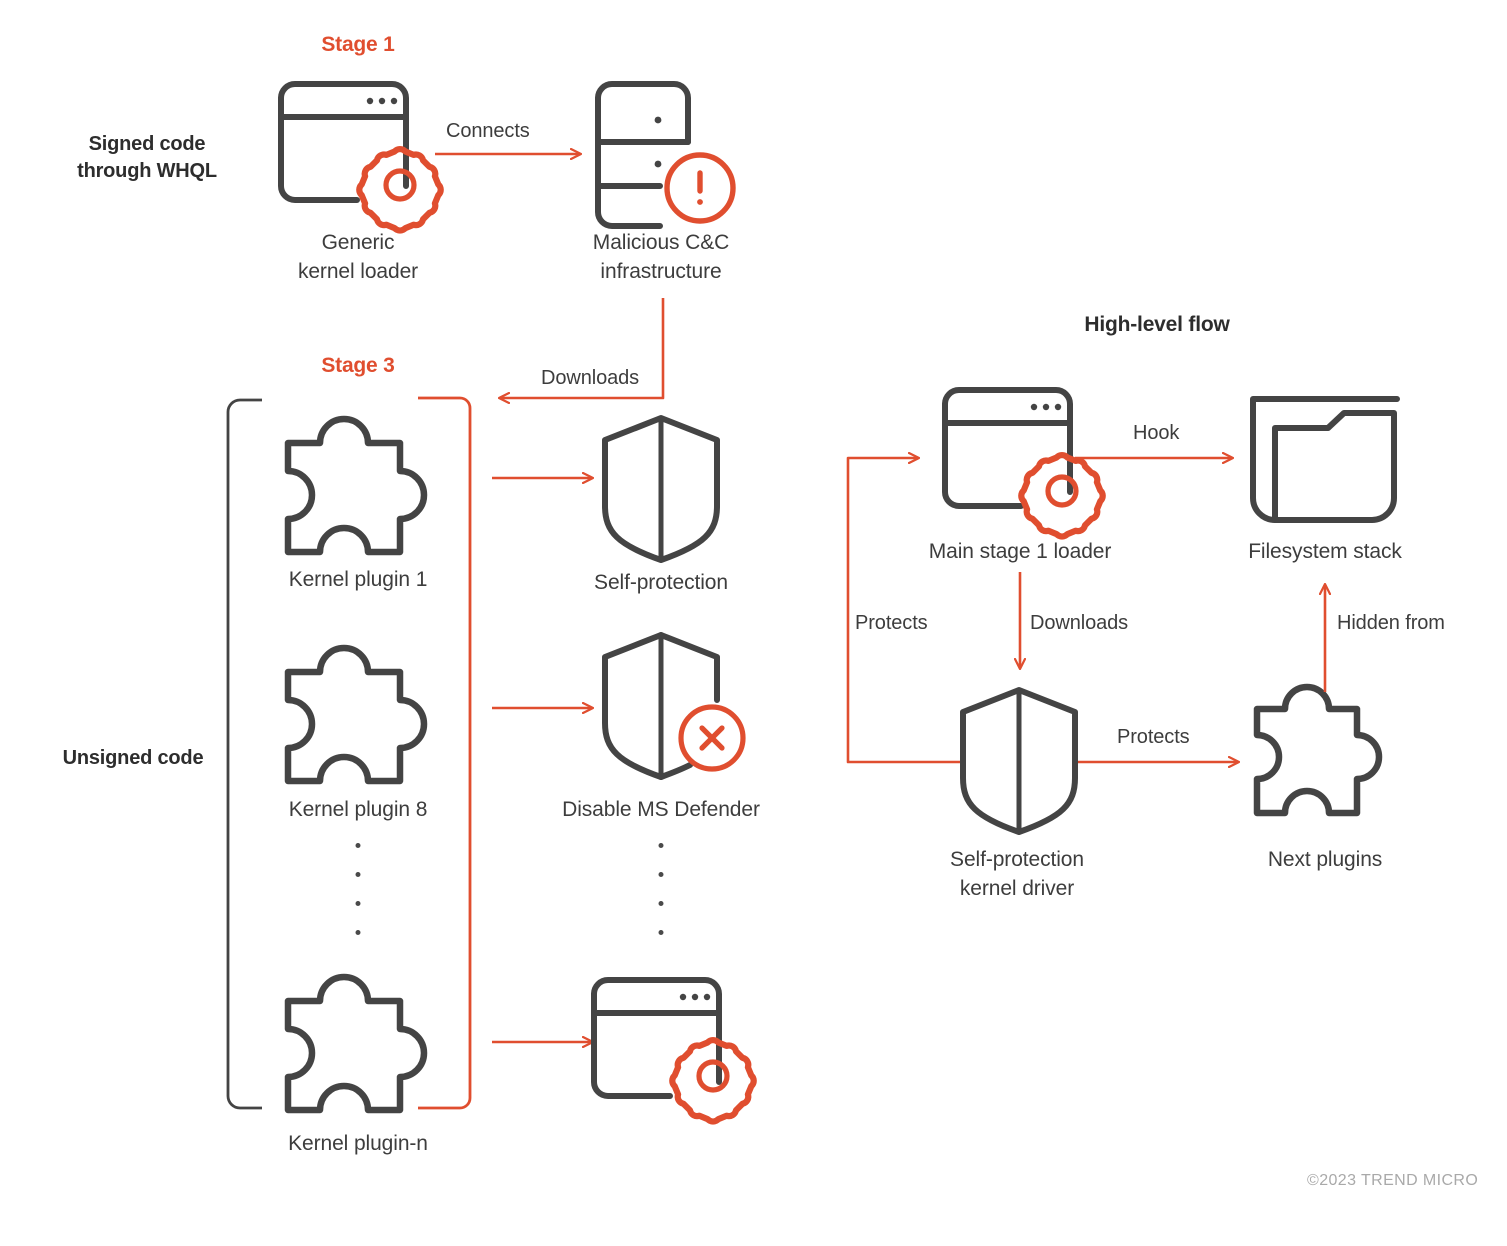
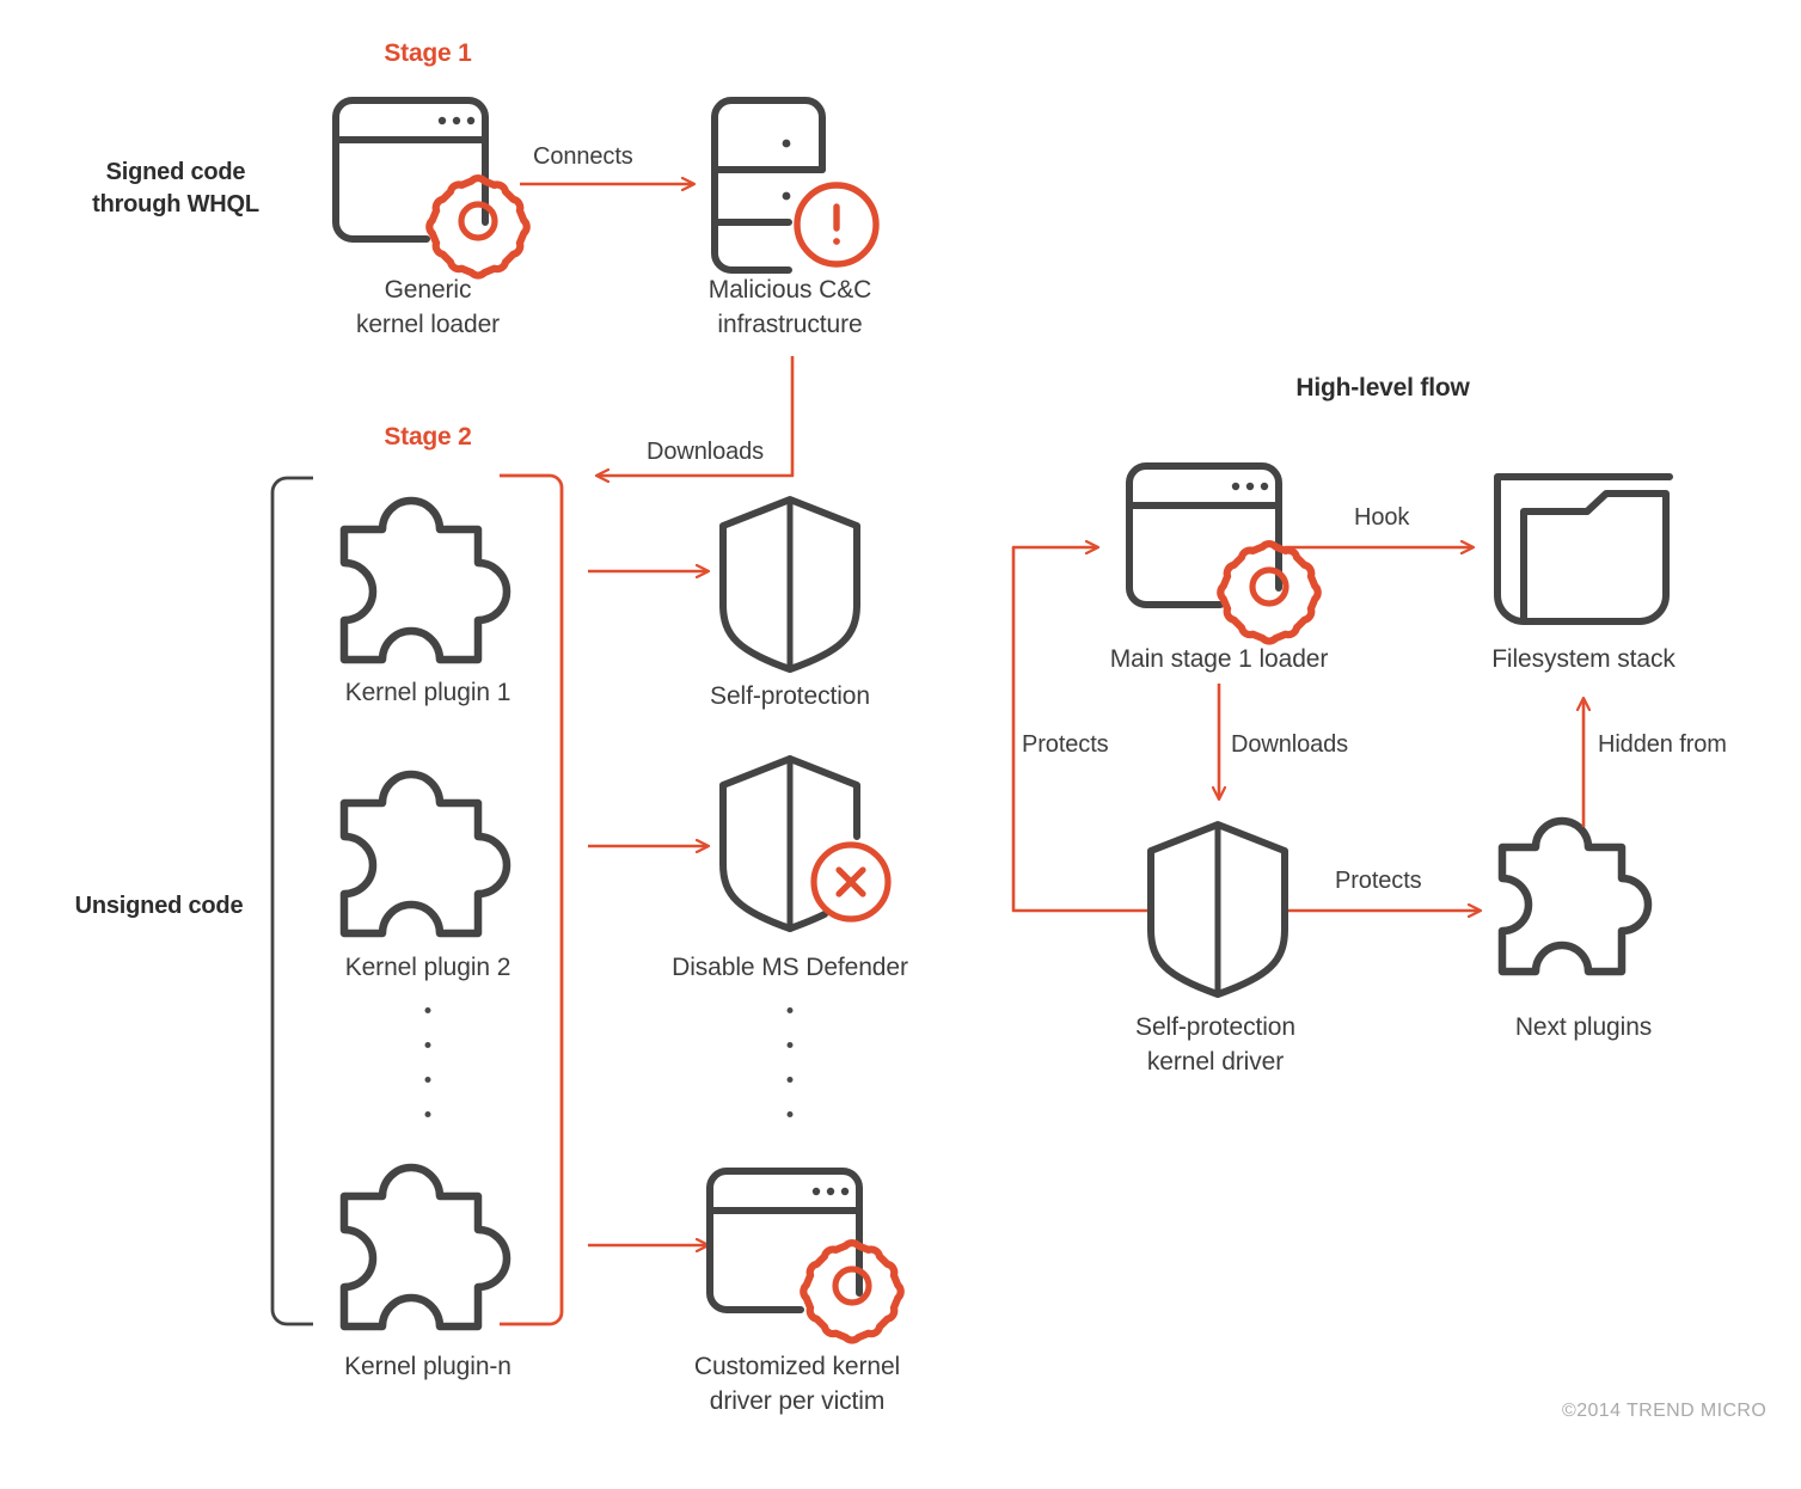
  Stage 1
- Stage 3
+ Stage 2
  High-level flow
  Signed code
  through WHQL
  Unsigned code
  Generic
  kernel loader
  Malicious C&C
  infrastructure
  Kernel plugin 1
  Self-protection
- Kernel plugin 8
+ Kernel plugin 2
  Disable MS Defender
  Kernel plugin-n
+ Customized kernel
+ driver per victim
  Main stage 1 loader
  Filesystem stack
  Self-protection
  kernel driver
  Next plugins
  Connects
  Downloads
  Hook
  Protects
  Downloads
  Hidden from
  Protects
- ©2023 TREND MICRO
+ ©2014 TREND MICRO
